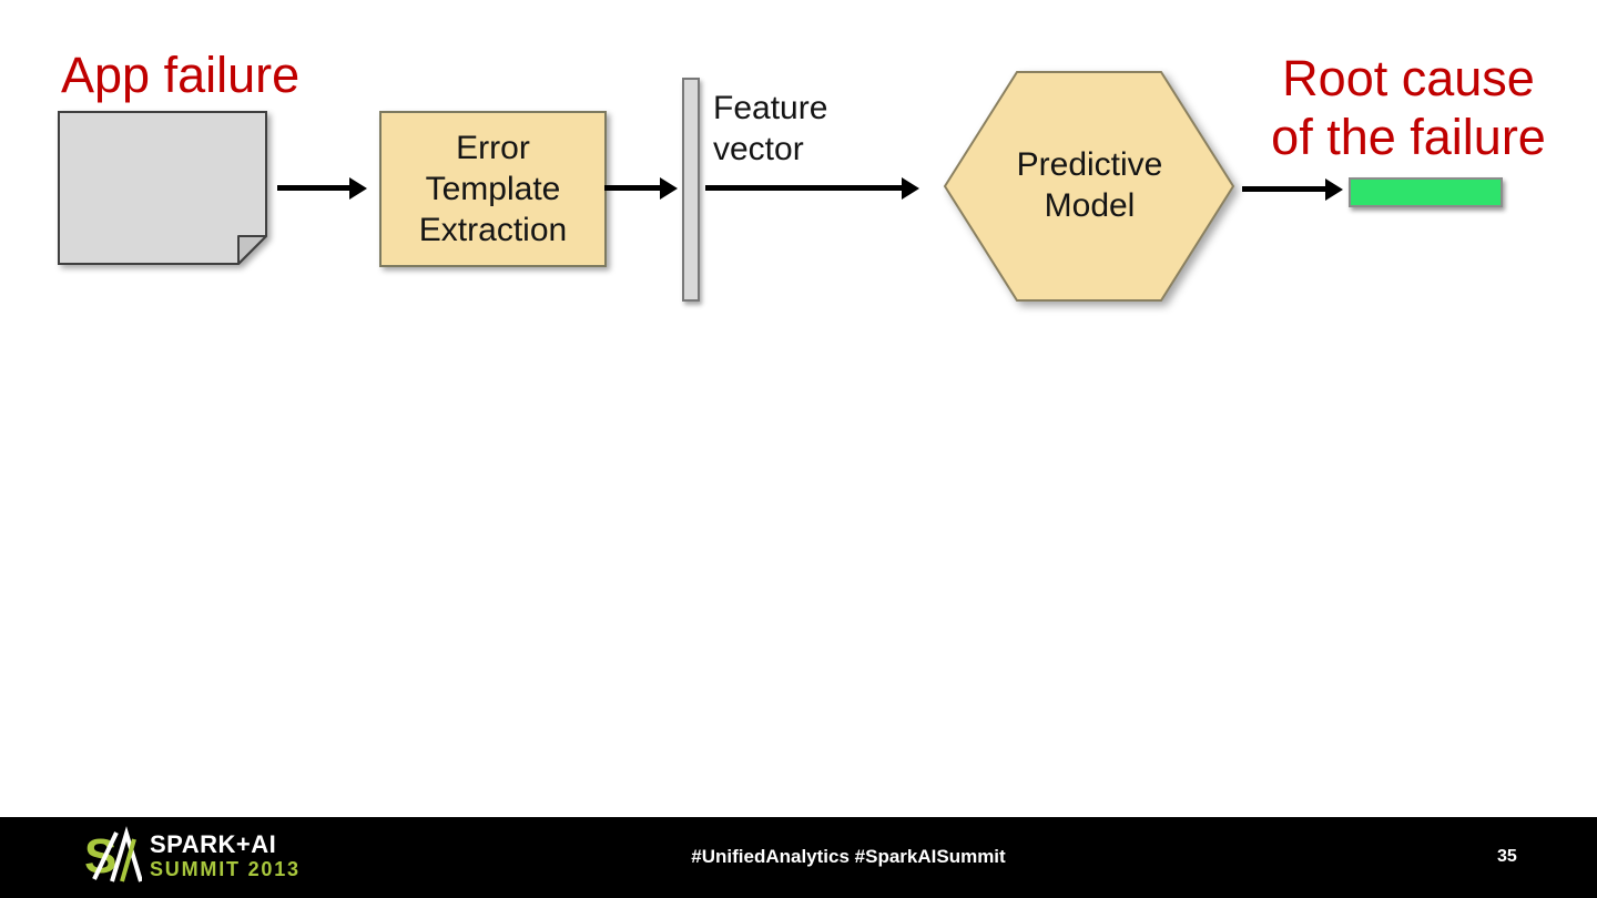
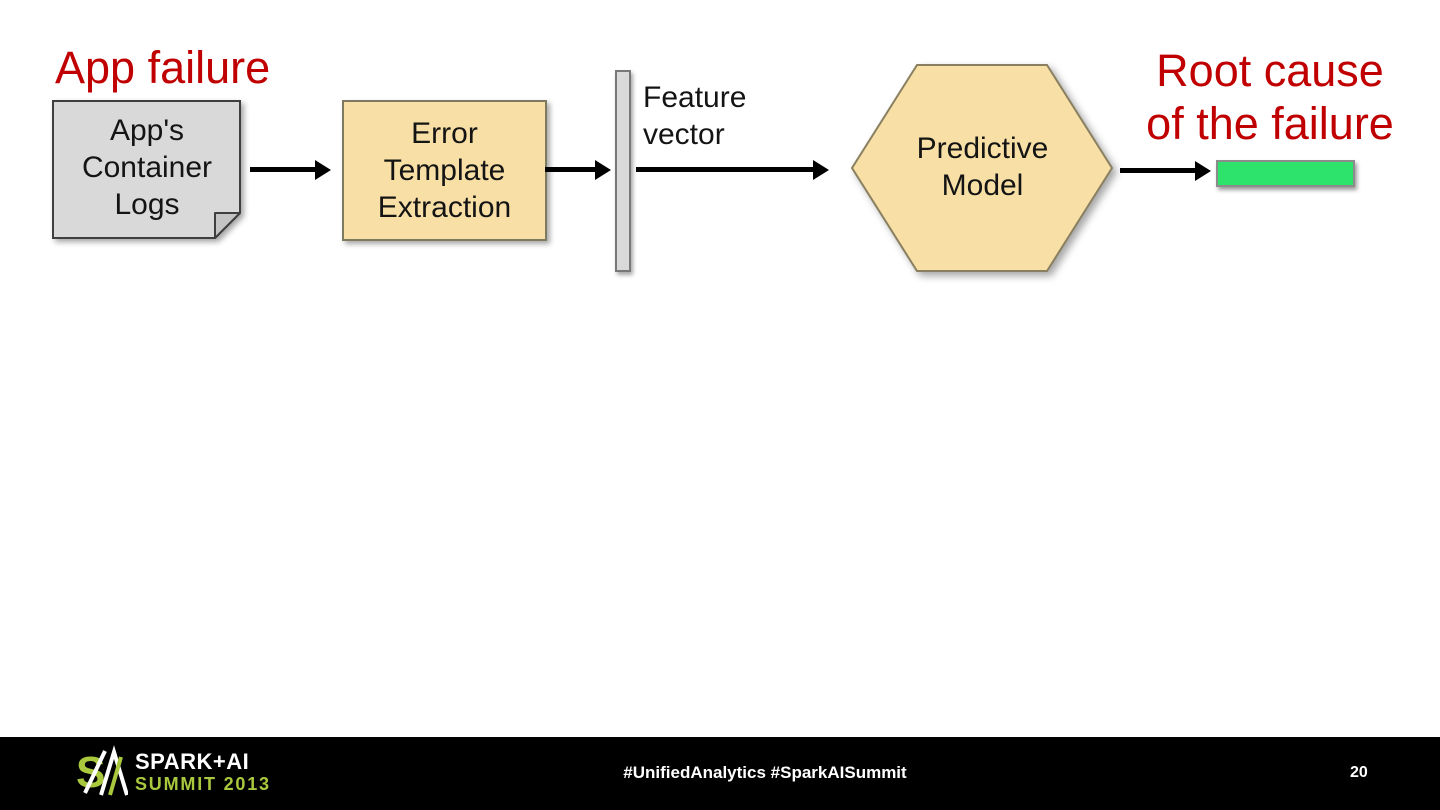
  App failure
  Root cause
  of the failure
+ App's
+ Container
+ Logs
  Error
  Template
  Extraction
  Feature
  vector
  Predictive
  Model
  S
  SPARK+AI
  SUMMIT 2013
  #UnifiedAnalytics #SparkAISummit
- 35
+ 20
